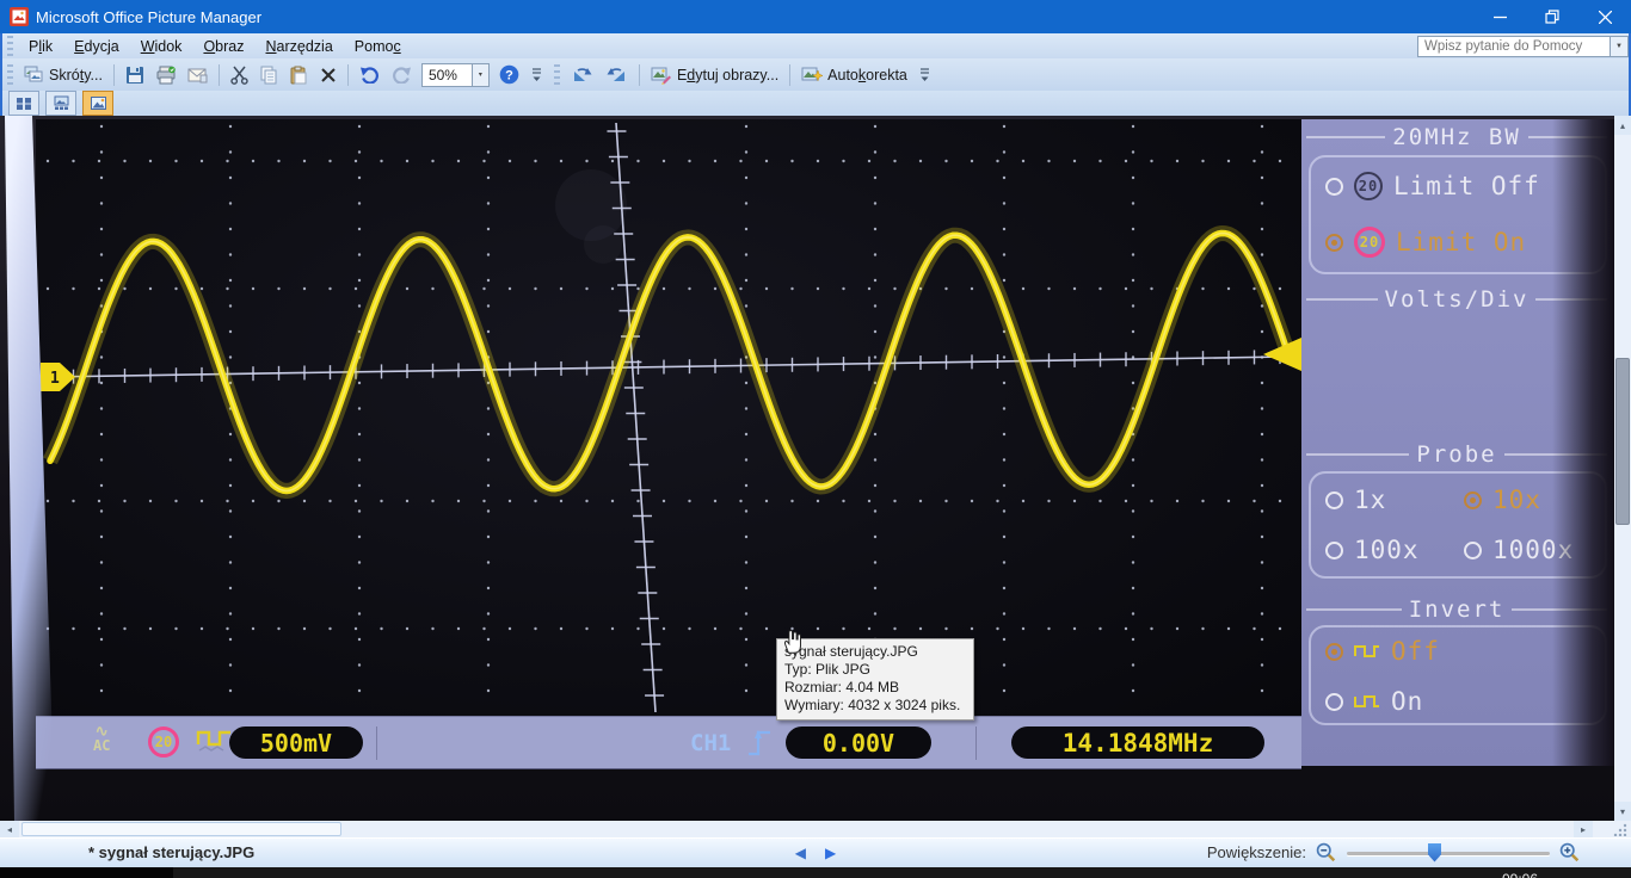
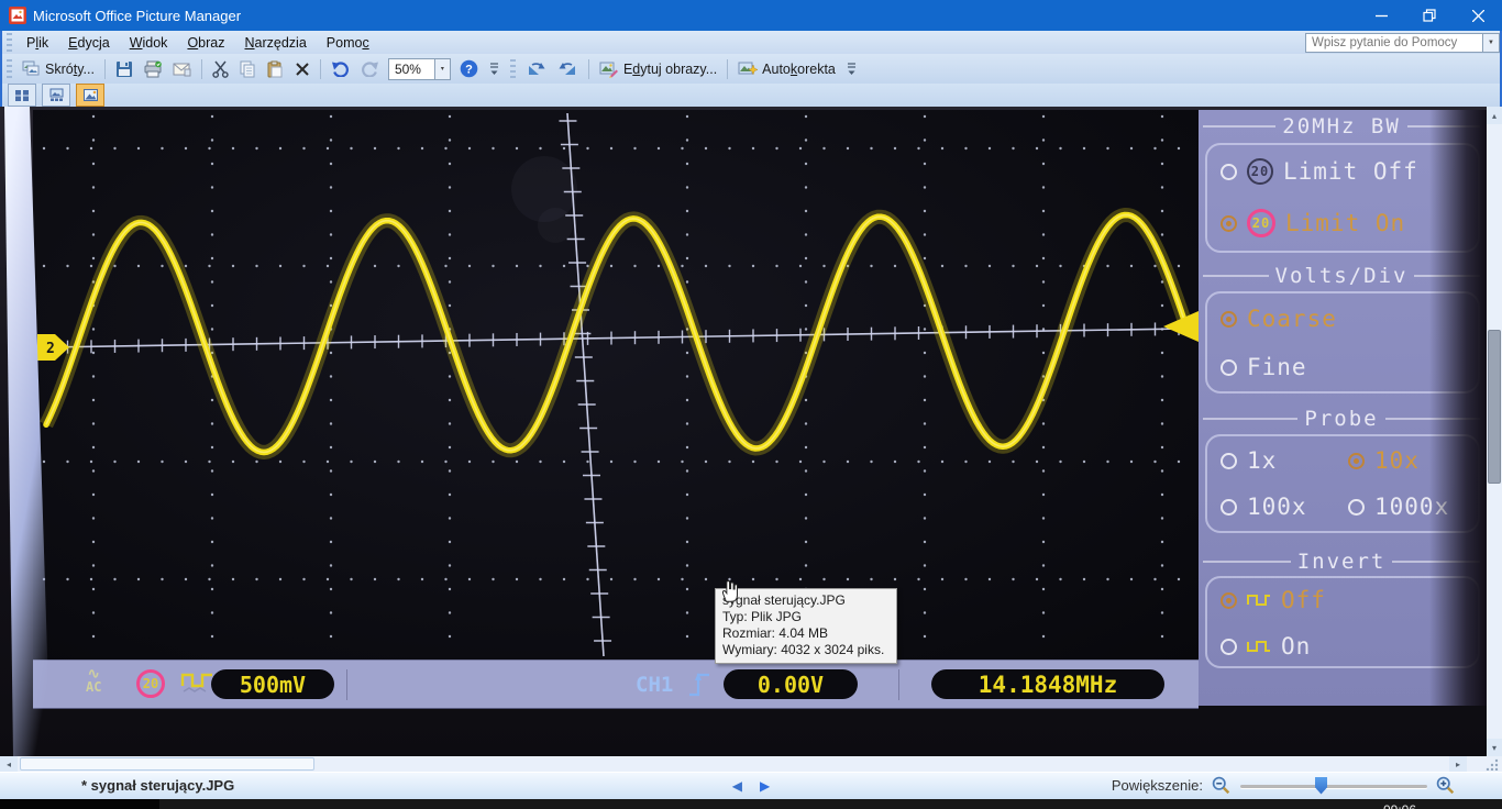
  Microsoft Office Picture Manager
  Plik
  Edycja
  Widok
  Obraz
  Narzędzia
  Pomoc
  Wpisz pytanie do Pomocy
  Skróty...
  50%
  ?
  Edytuj obrazy...
  Autokorekta
- 1
+ 2
  ∿
  AC
  20
  500mV
  CH1
  0.00V
  14.1848MHz
  20MHz BW
  20
  Limit Off
  20
  Limit On
  Volts/Div
+ Coarse
+ Fine
  Probe
  1x
  10x
  100x
  1000
  Invert
  Off
  On
  gnał sterujący.JPG
  Typ: Plik JPG
  Rozmiar: 4.04 MB
  Wymiary: 4032 x 3024 piks.
  ▴
  ▾
  ◂
  ▸
  * sygnał sterujący.JPG
  ◀
  ▶
  Powiększenie:
